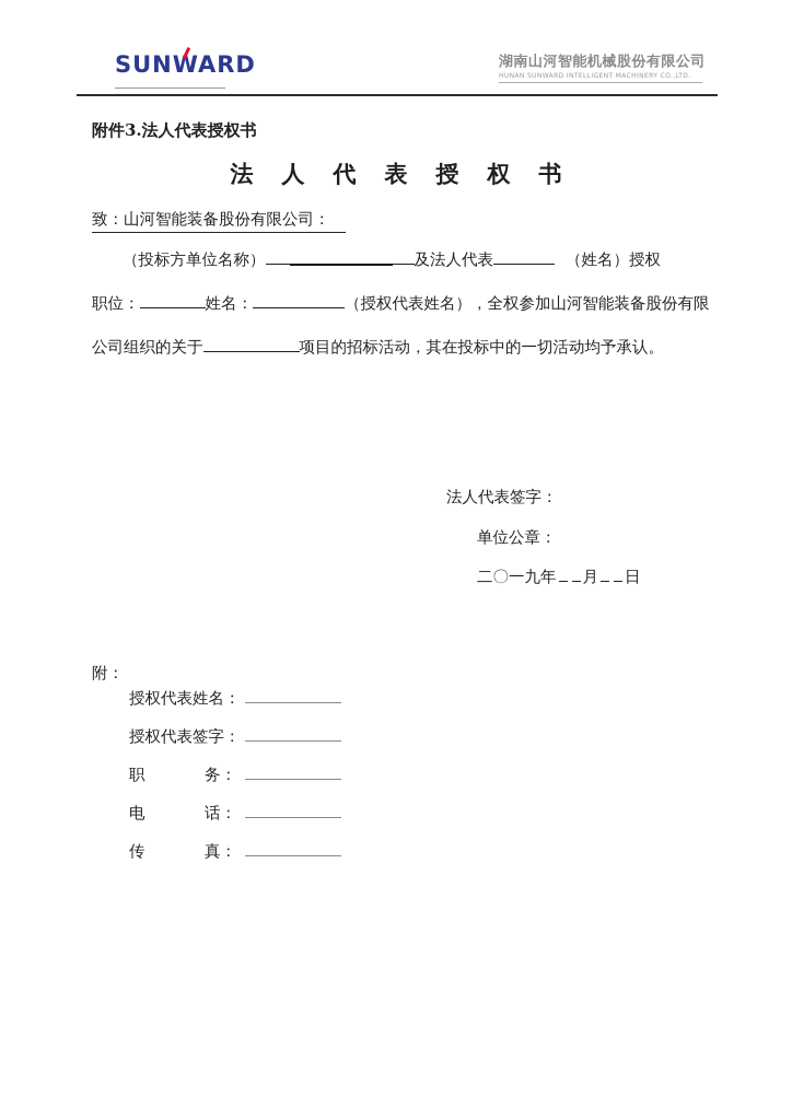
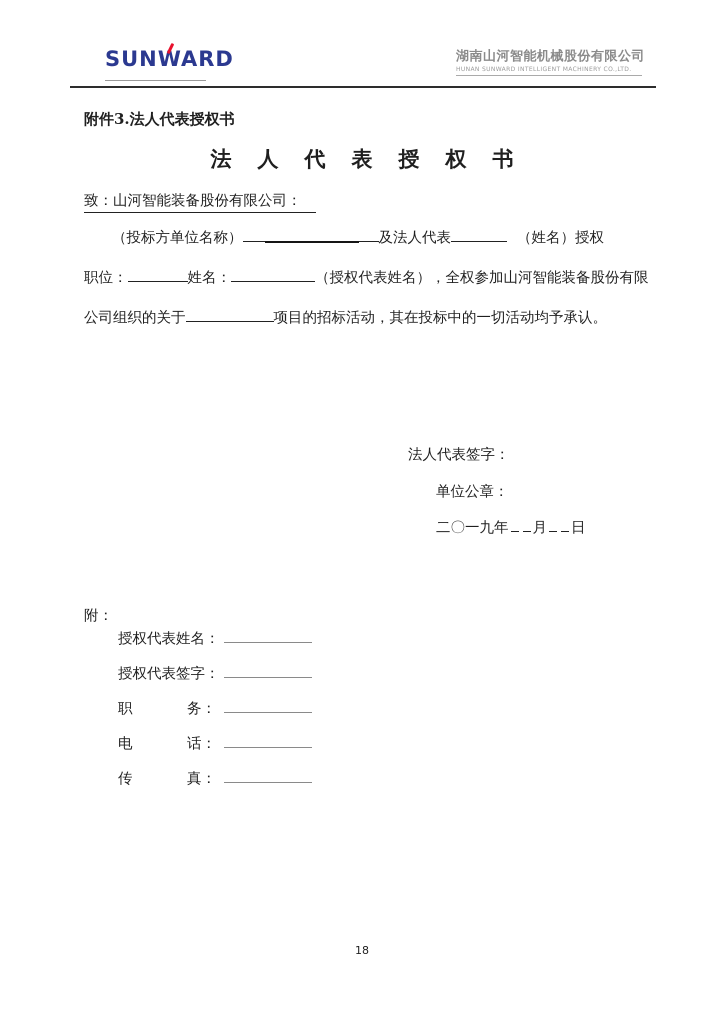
  SUNWARD
  湖南山河智能机械股份有限公司
  附件3.法人代表授权书
  法人代表授权书
  致：山河智能装备股份有限公司：
  （投标方单位名称） 及法人代表 （姓名）授权
  职位： 姓名： （授权代表姓名），全权参加山河智能装备股份有限
  公司组织的关于 项目的招标活动，其在投标中的一切活动均予承认。
  法人代表签字：
  单位公章：
  二〇一九年 月 日
  附：
  授权代表姓名：
  授权代表签字：
  职
  务：
  电
  话：
  传
  真：
+ 18
